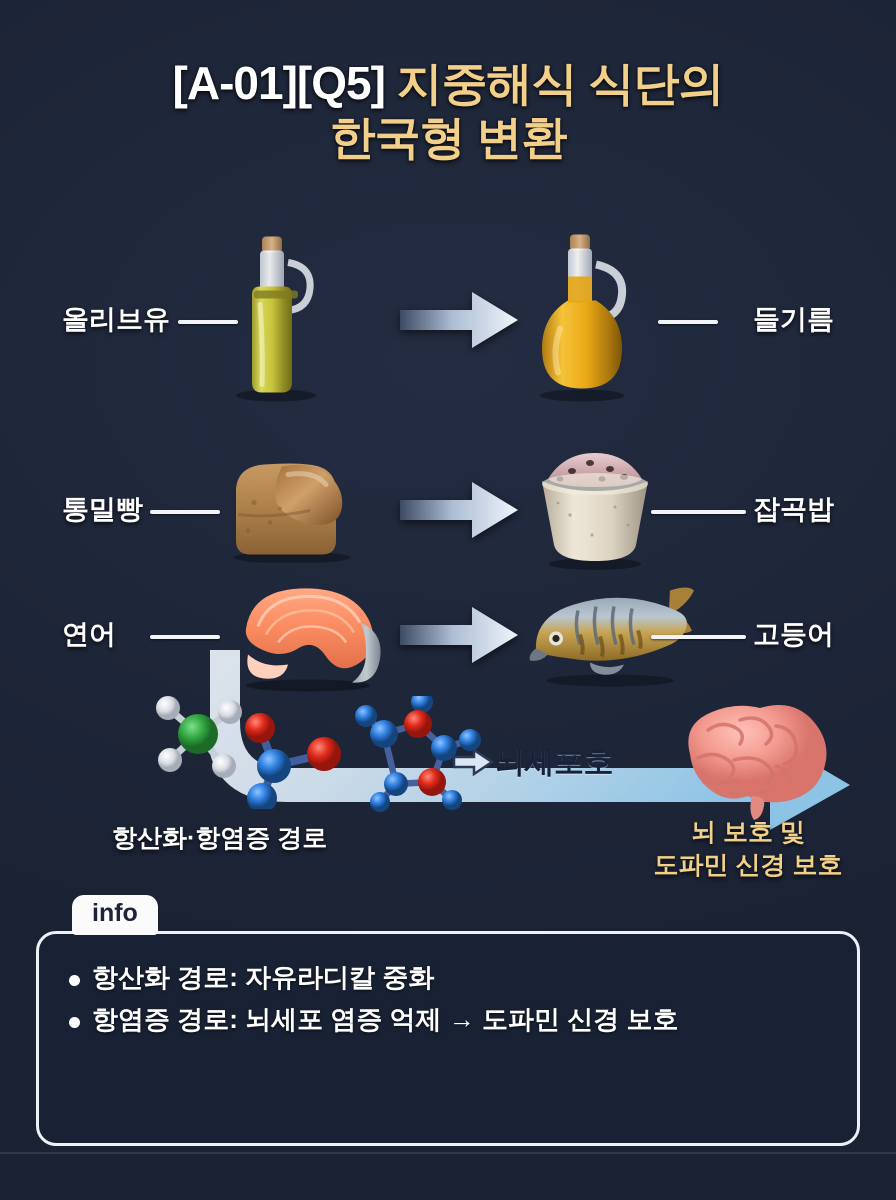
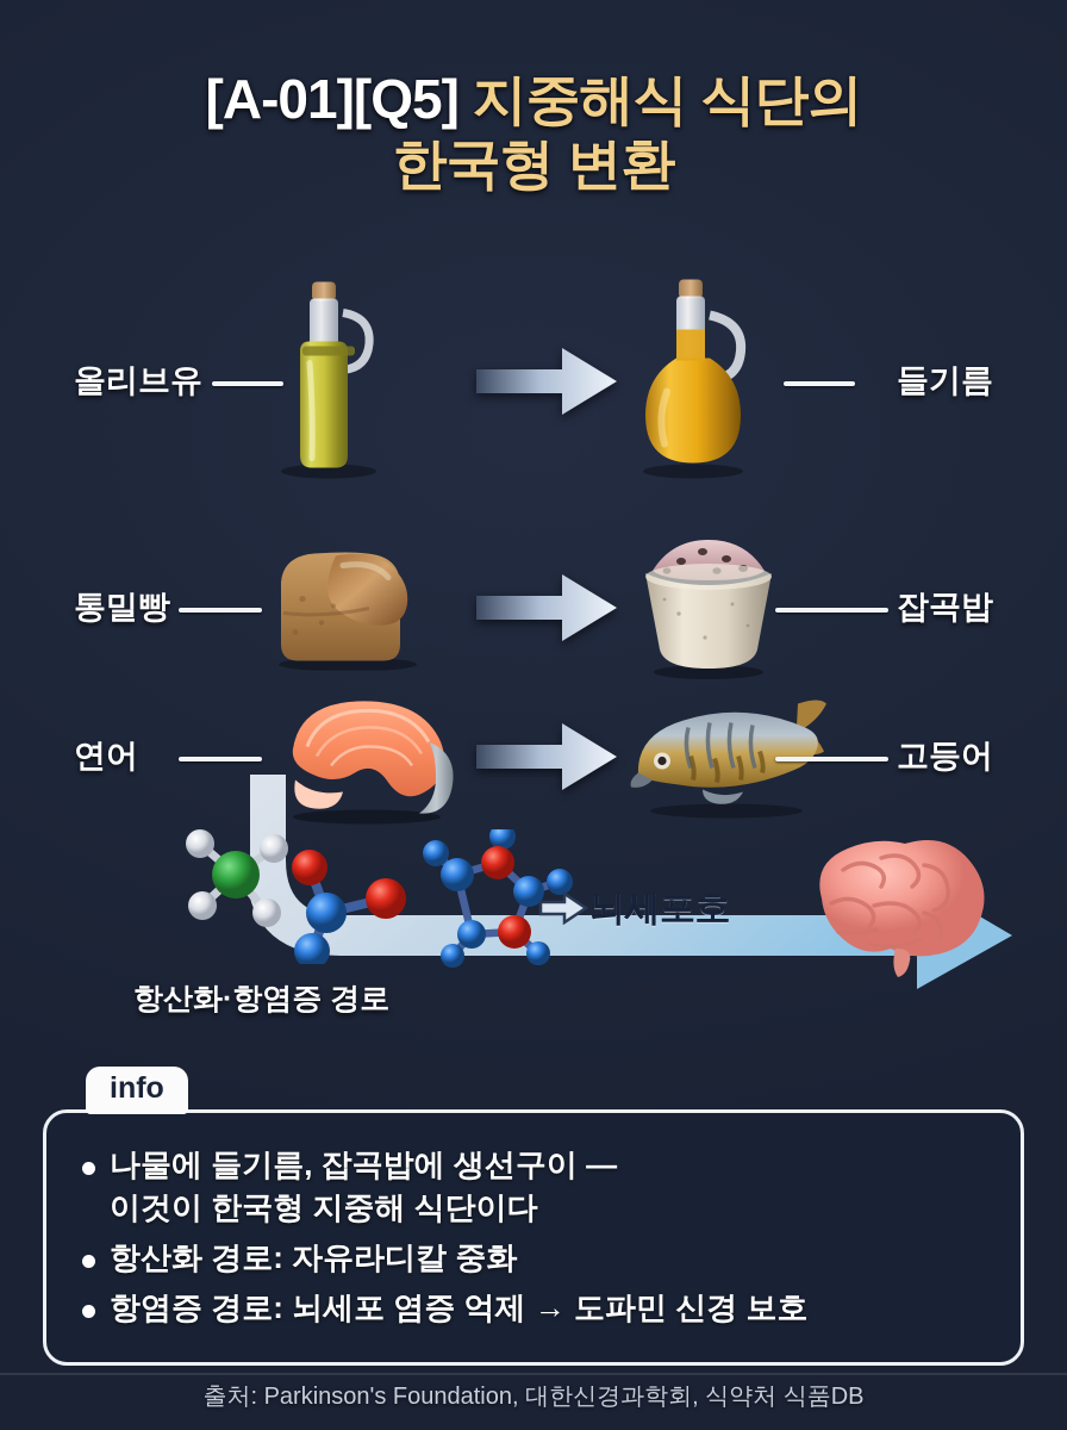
  [A-01][Q5] 지중해식 식단의
  한국형 변환
  올리브유
  들기름
  통밀빵
  잡곡밥
  연어
  고등어
  뇌세포호
  항산화·항염증 경로
- 뇌 보호 및
- 도파민 신경 보호
  info
+ 나물에 들기름, 잡곡밥에 생선구이 —
+ 이것이 한국형 지중해 식단이다
  항산화 경로: 자유라디칼 중화
  항염증 경로: 뇌세포 염증 억제 → 도파민 신경 보호
+ 출처: Parkinson's Foundation, 대한신경과학회, 식약처 식품DB
